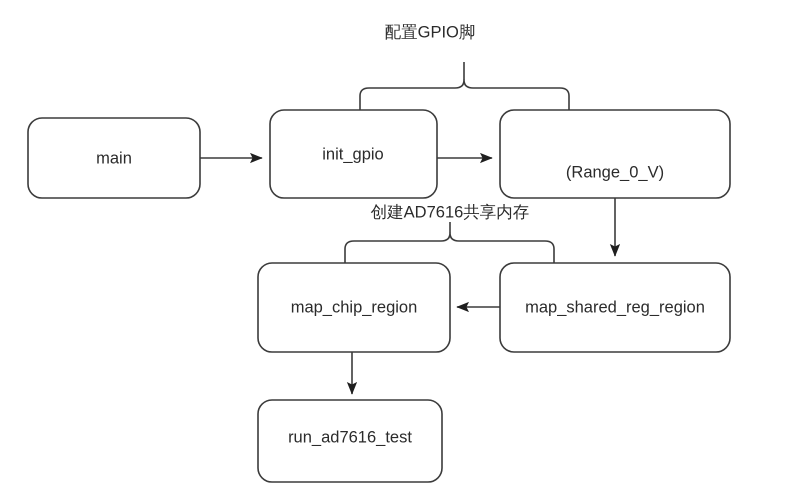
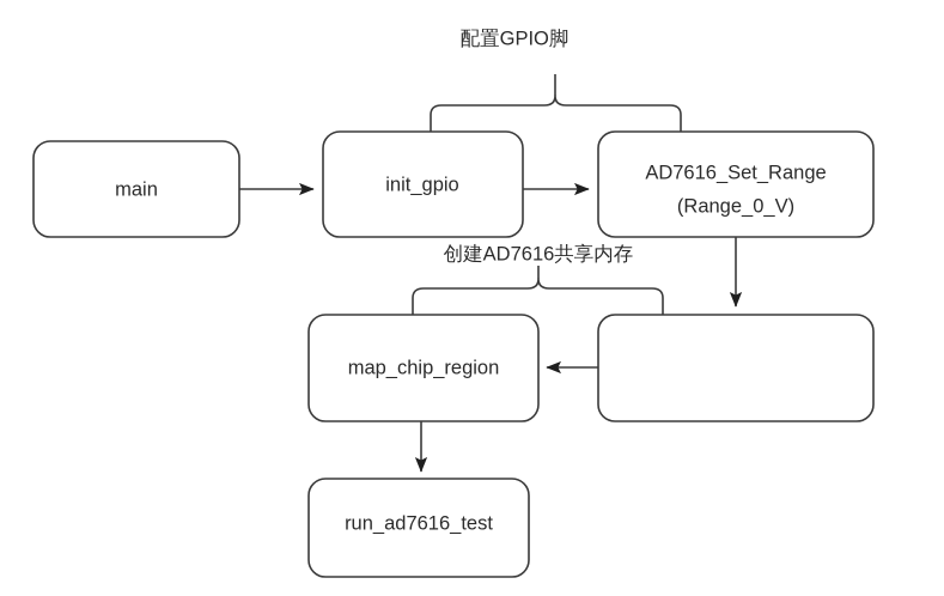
  main
  init_gpio
+ AD7616_Set_Range
  (Range_0_V)
  map_chip_region
- map_shared_reg_region
  run_ad7616_test
  配置GPIO脚
  创建AD7616共享内存
